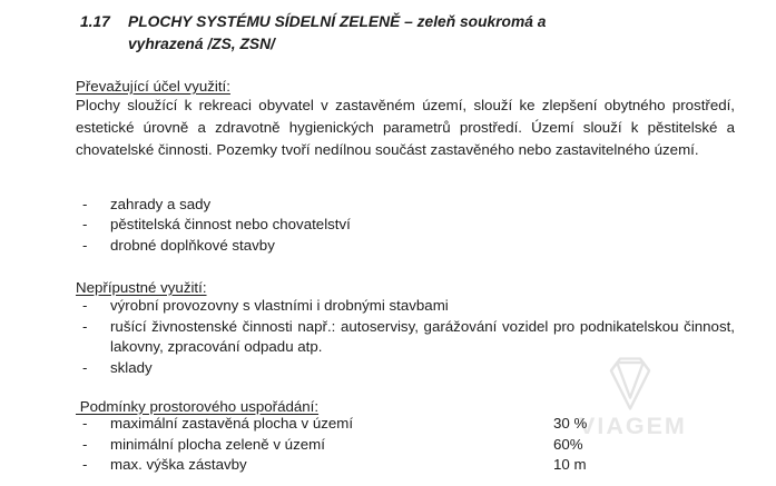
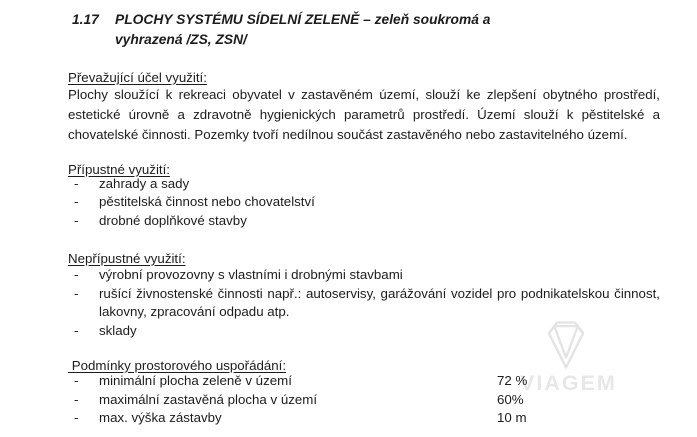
  VIAGEM
  1.17
  PLOCHY SYSTÉMU SÍDELNÍ ZELENĚ – zeleň soukromá a
  vyhrazená /ZS, ZSN/
  Převažující účel využití:
  Plochy sloužící k rekreaci obyvatel v zastavěném území, slouží ke zlepšení obytného prostředí, estetické úrovně a zdravotně hygienických parametrů prostředí. Území slouží k pěstitelské a chovatelské činnosti. Pozemky tvoří nedílnou součást zastavěného nebo zastavitelného území.
+ Přípustné využití:
  -
  zahrady a sady
  -
  pěstitelská činnost nebo chovatelství
  -
  drobné doplňkové stavby
  Nepřípustné využití:
  -
  výrobní provozovny s vlastními i drobnými stavbami
  -
  rušící živnostenské činnosti např.: autoservisy, garážování vozidel pro podnikatelskou činnost, lakovny, zpracování odpadu atp.
  -
  sklady
  Podmínky prostorového uspořádání:
  -
- maximální zastavěná plocha v území
+ minimální plocha zeleně v území
- 30 %
+ 72 %
  -
- minimální plocha zeleně v území
+ maximální zastavěná plocha v území
  60%
  -
  max. výška zástavby
  10 m
